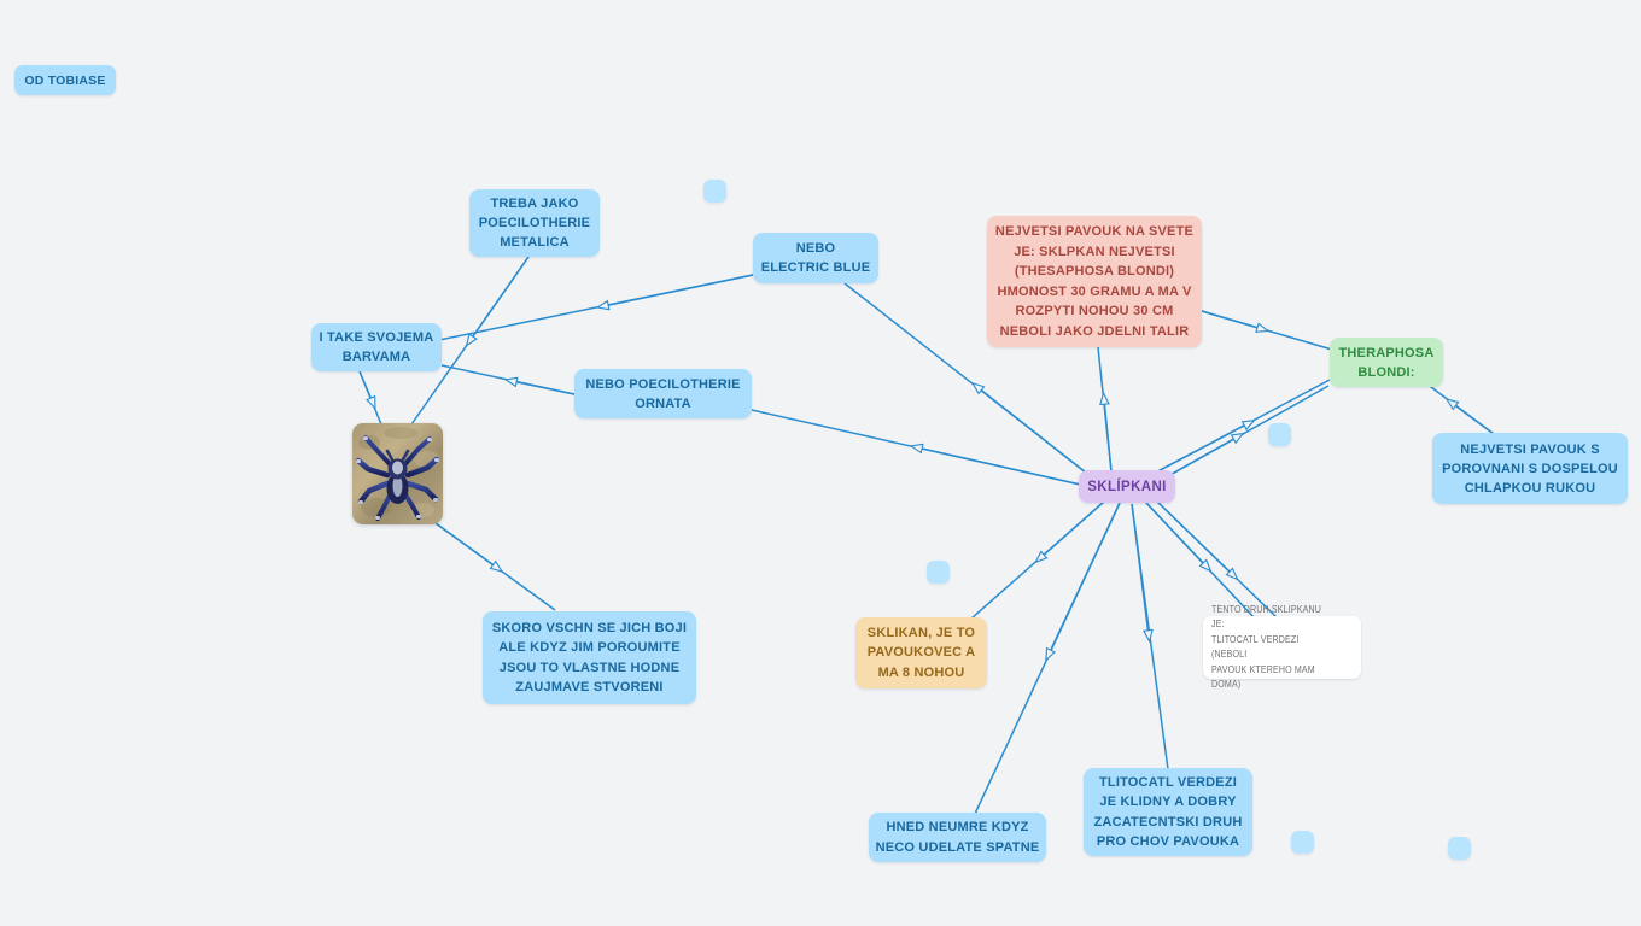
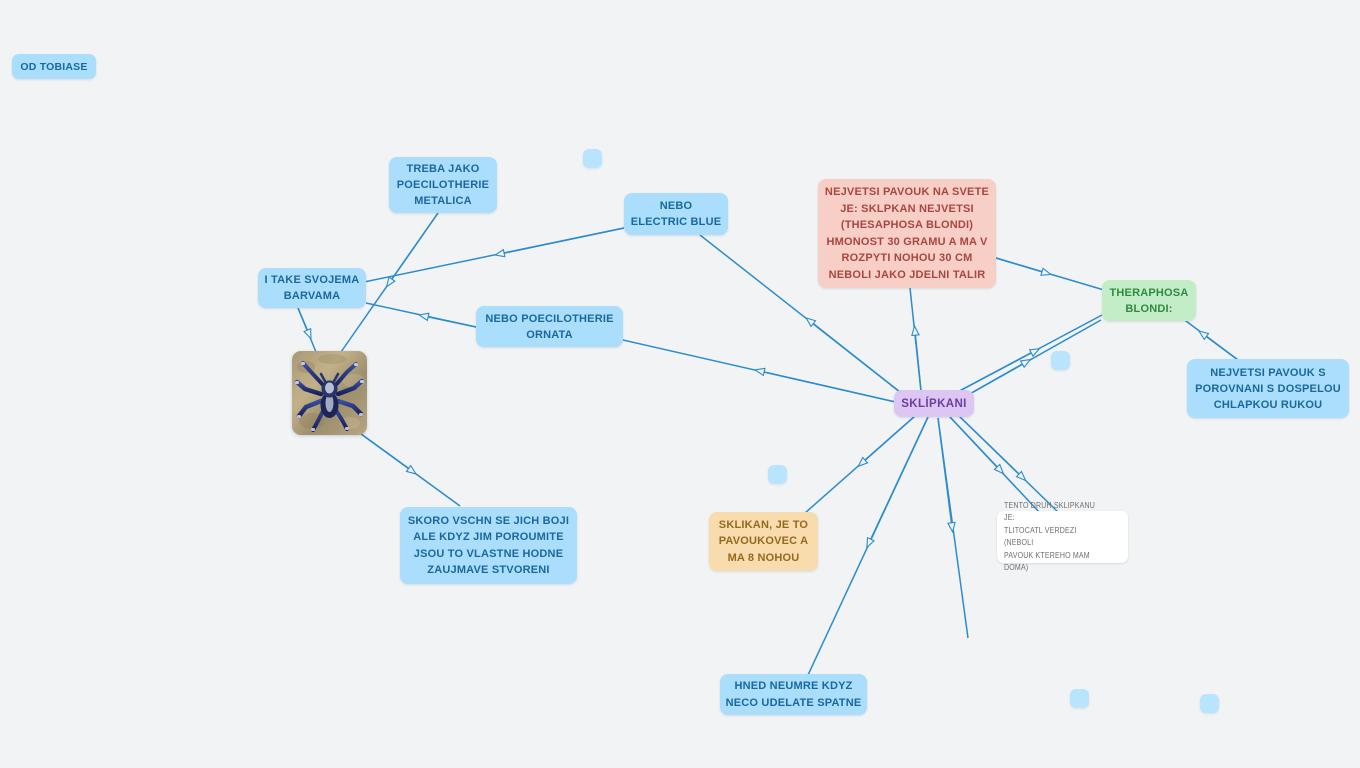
  OD TOBIASE
  TREBA JAKO
  POECILOTHERIE
  METALICA
  NEBO
  ELECTRIC BLUE
  I TAKE SVOJEMA
  BARVAMA
  NEBO POECILOTHERIE
  ORNATA
  NEJVETSI PAVOUK NA SVETE
  JE: SKLPKAN NEJVETSI
  (THESAPHOSA BLONDI)
  HMONOST 30 GRAMU A MA V
  ROZPYTI NOHOU 30 CM
  NEBOLI JAKO JDELNI TALIR
  THERAPHOSA
  BLONDI:
  NEJVETSI PAVOUK S
  POROVNANI S DOSPELOU
  CHLAPKOU RUKOU
  SKLÍPKANI
  SKORO VSCHN SE JICH BOJI
  ALE KDYZ JIM POROUMITE
  JSOU TO VLASTNE HODNE
  ZAUJMAVE STVORENI
  SKLIKAN, JE TO
  PAVOUKOVEC A
  MA 8 NOHOU
  TENTO DRUH SKLIPKANU JE:
  TLITOCATL VERDEZI (NEBOLI
  PAVOUK KTEREHO MAM DOMA)
  HNED NEUMRE KDYZ
  NECO UDELATE SPATNE
- TLITOCATL VERDEZI
- JE KLIDNY A DOBRY
- ZACATECNTSKI DRUH
- PRO CHOV PAVOUKA
